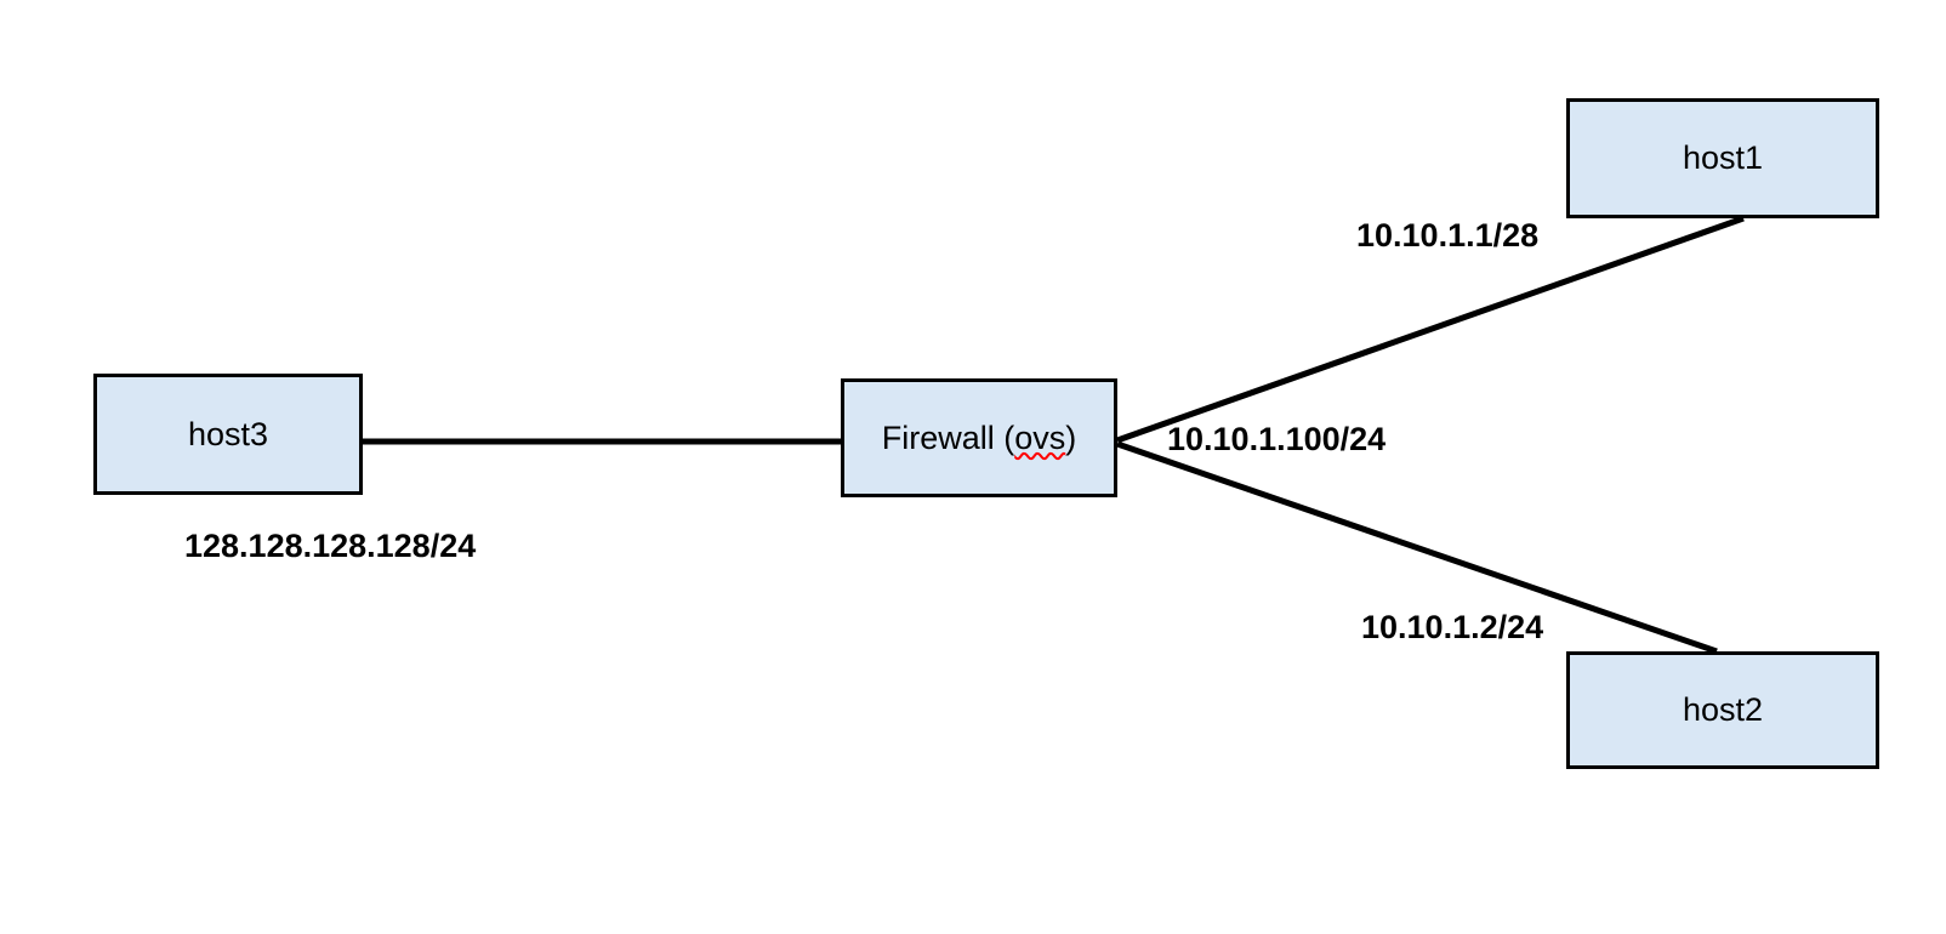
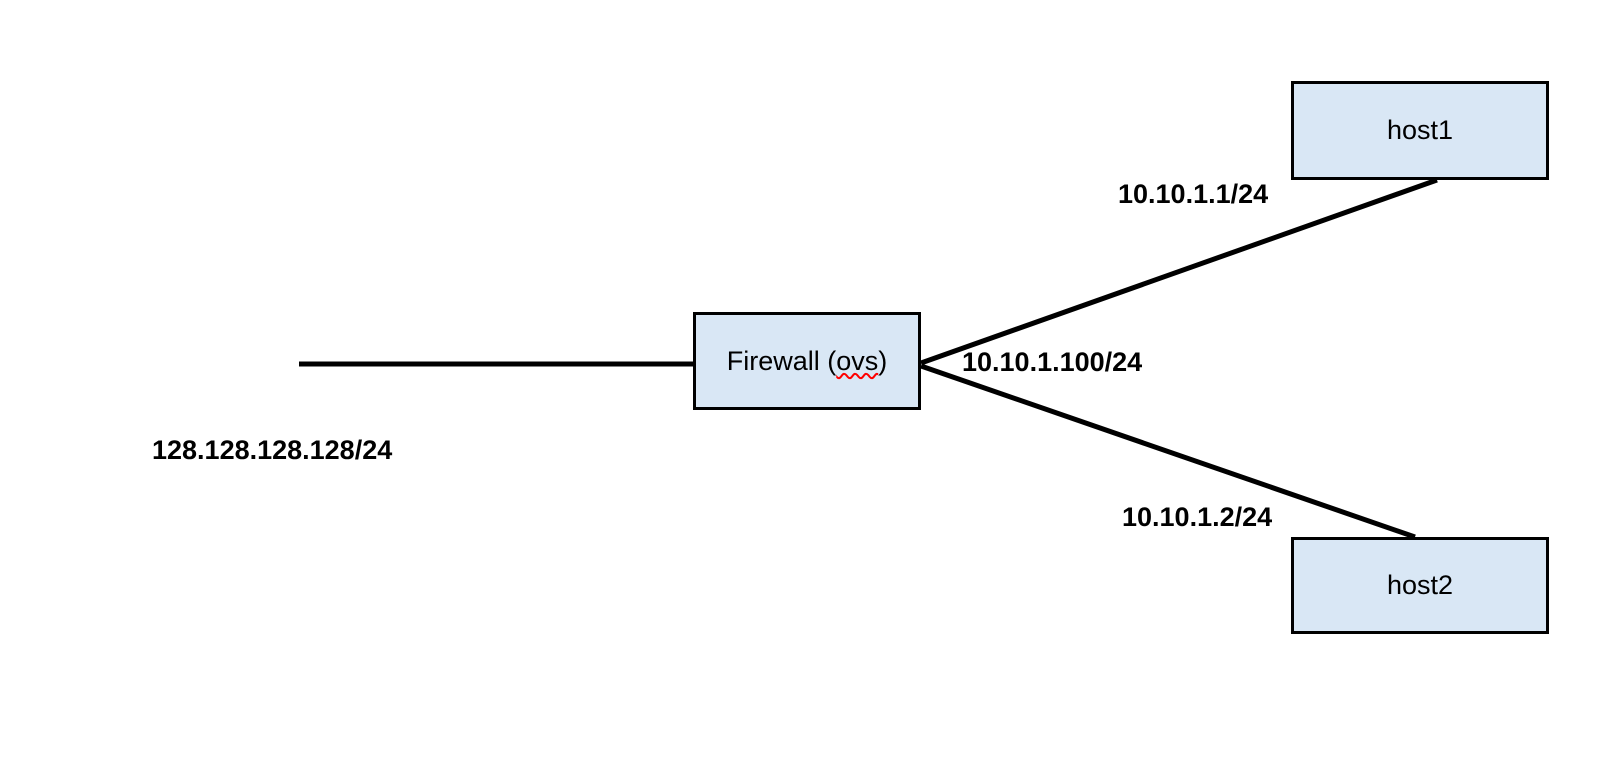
- host3
  Firewall (ovs)
  host1
  host2
  128.128.128.128/24
  10.10.1.100/24
- 10.10.1.1/28
+ 10.10.1.1/24
  10.10.1.2/24
